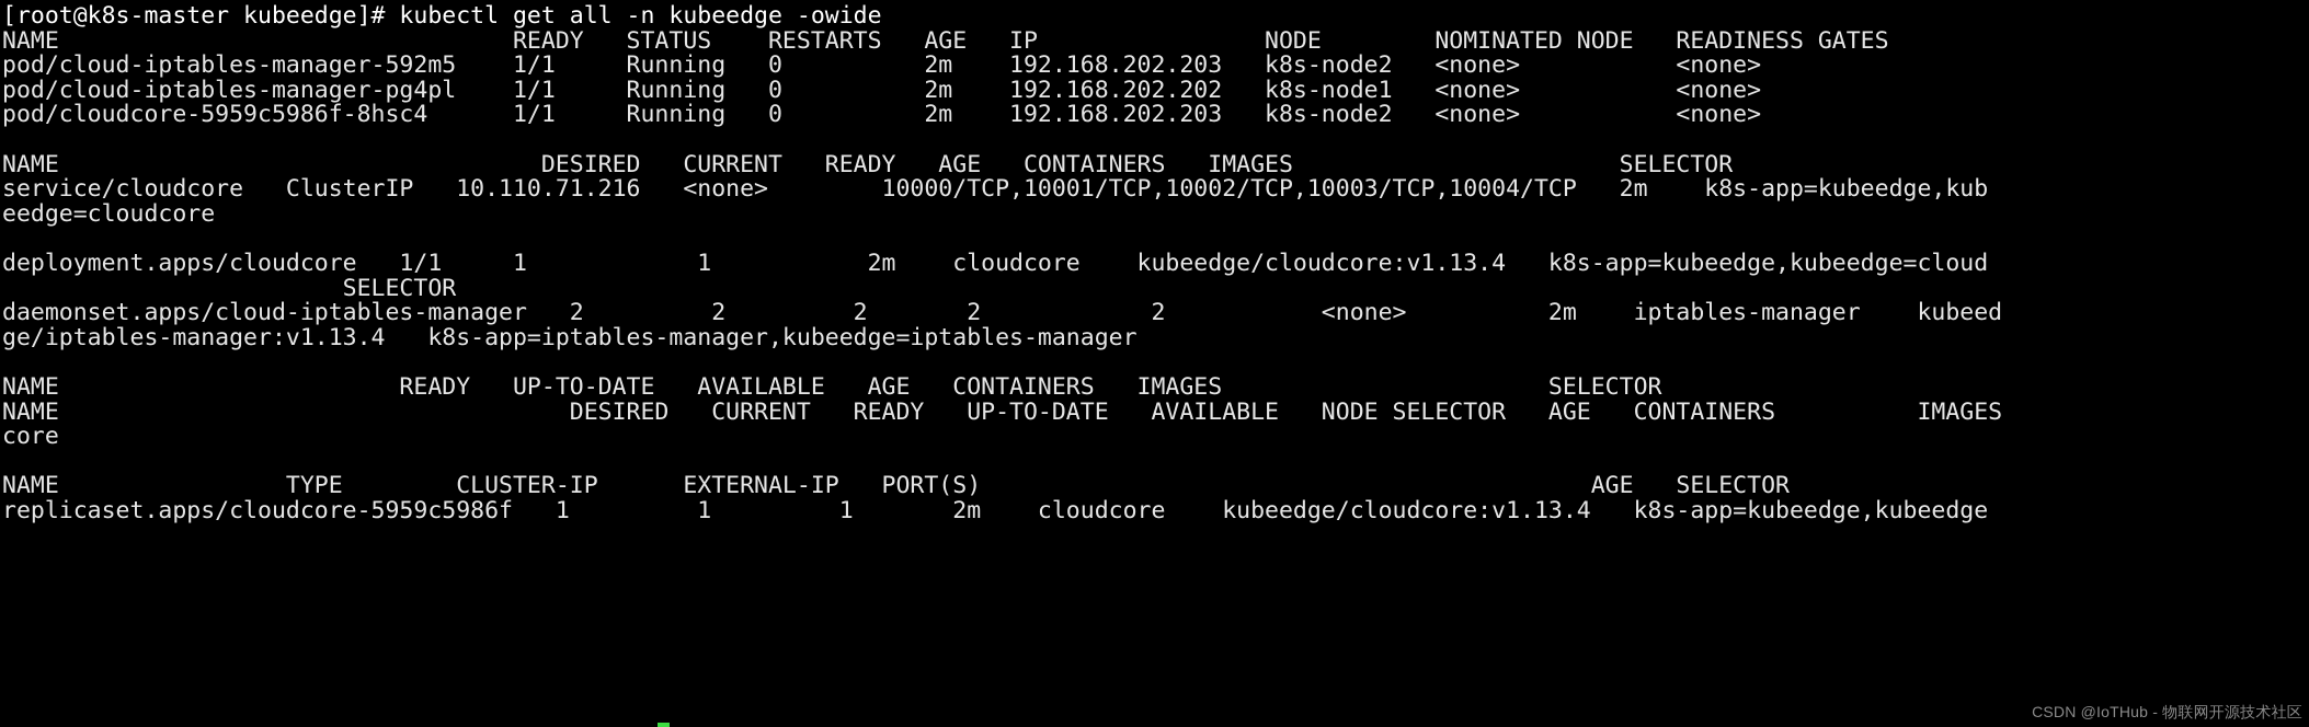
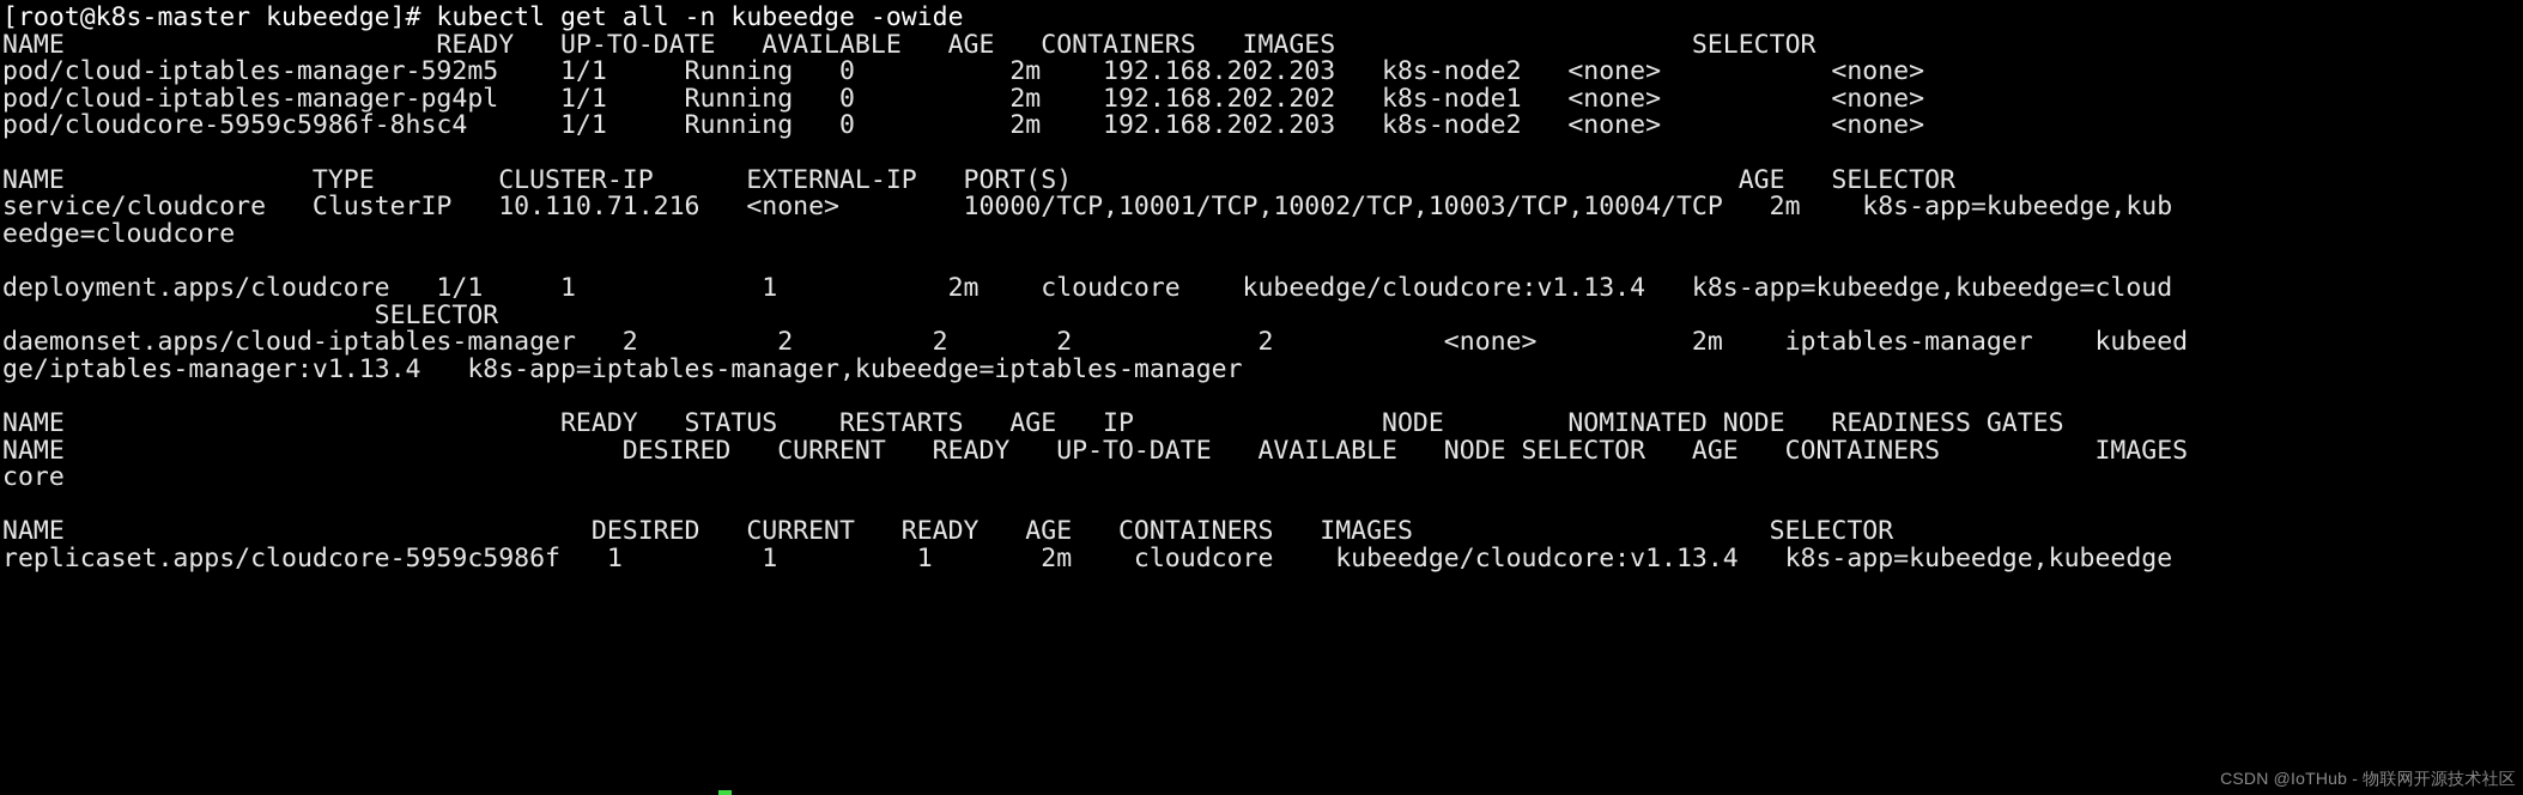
  [root@k8s-master kubeedge]# kubectl get all -n kubeedge -owide
- NAME READY STATUS RESTARTS AGE IP NODE NOMINATED NODE READINESS GATES
+ NAME READY UP-TO-DATE AVAILABLE AGE CONTAINERS IMAGES SELECTOR
  pod/cloud-iptables-manager-592m5 1/1 Running 0 2m 192.168.202.203 k8s-node2 <none> <none>
  pod/cloud-iptables-manager-pg4pl 1/1 Running 0 2m 192.168.202.202 k8s-node1 <none> <none>
  pod/cloudcore-5959c5986f-8hsc4 1/1 Running 0 2m 192.168.202.203 k8s-node2 <none> <none>
- NAME DESIRED CURRENT READY AGE CONTAINERS IMAGES SELECTOR
+ NAME TYPE CLUSTER-IP EXTERNAL-IP PORT(S) AGE SELECTOR
  service/cloudcore ClusterIP 10.110.71.216 <none> 10000/TCP,10001/TCP,10002/TCP,10003/TCP,10004/TCP 2m k8s-app=kubeedge,kub
  eedge=cloudcore
  deployment.apps/cloudcore 1/1 1 1 2m cloudcore kubeedge/cloudcore:v1.13.4 k8s-app=kubeedge,kubeedge=cloud
  SELECTOR
  daemonset.apps/cloud-iptables-manager 2 2 2 2 2 <none> 2m iptables-manager kubeed
  ge/iptables-manager:v1.13.4 k8s-app=iptables-manager,kubeedge=iptables-manager
- NAME READY UP-TO-DATE AVAILABLE AGE CONTAINERS IMAGES SELECTOR
+ NAME READY STATUS RESTARTS AGE IP NODE NOMINATED NODE READINESS GATES
  NAME DESIRED CURRENT READY UP-TO-DATE AVAILABLE NODE SELECTOR AGE CONTAINERS IMAGES
  core
- NAME TYPE CLUSTER-IP EXTERNAL-IP PORT(S) AGE SELECTOR
+ NAME DESIRED CURRENT READY AGE CONTAINERS IMAGES SELECTOR
  replicaset.apps/cloudcore-5959c5986f 1 1 1 2m cloudcore kubeedge/cloudcore:v1.13.4 k8s-app=kubeedge,kubeedge
  CSDN @IoTHub - 物联网开源技术社区
